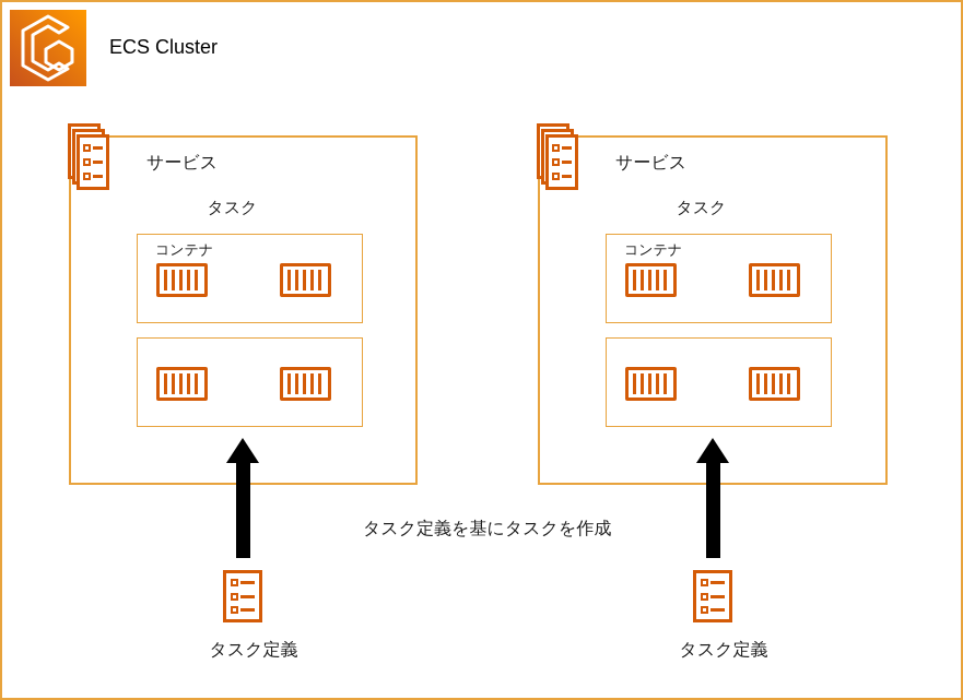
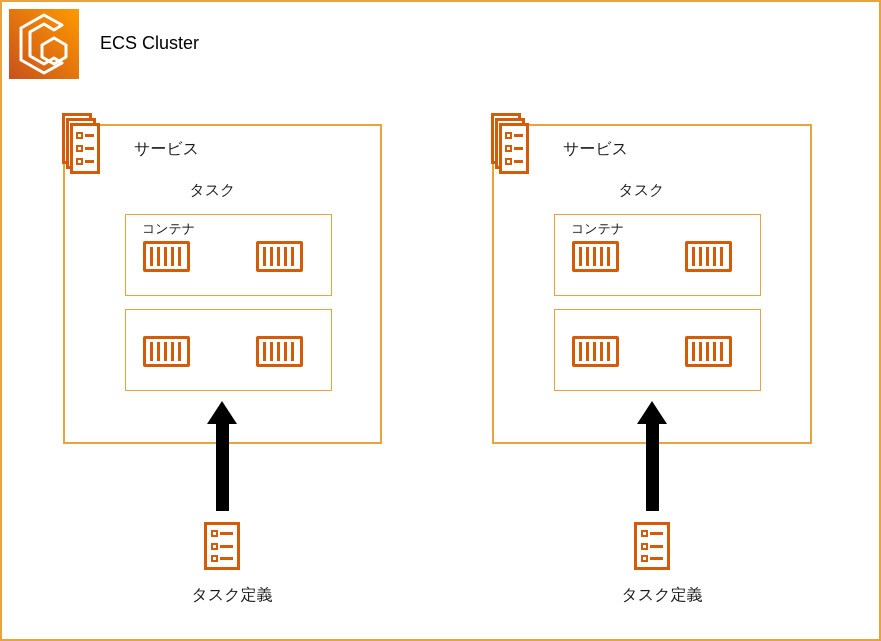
  ECS Cluster
  サービス
  タスク
  コンテナ
  サービス
  タスク
  コンテナ
  タスク定義
  タスク定義
- タスク定義を基にタスクを作成
